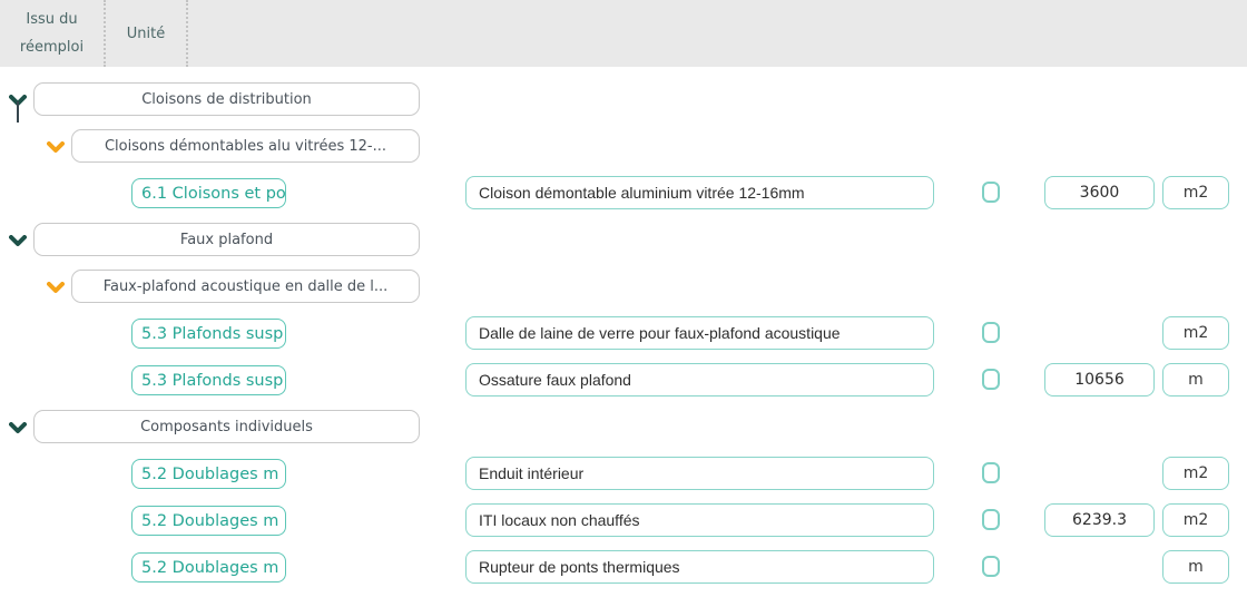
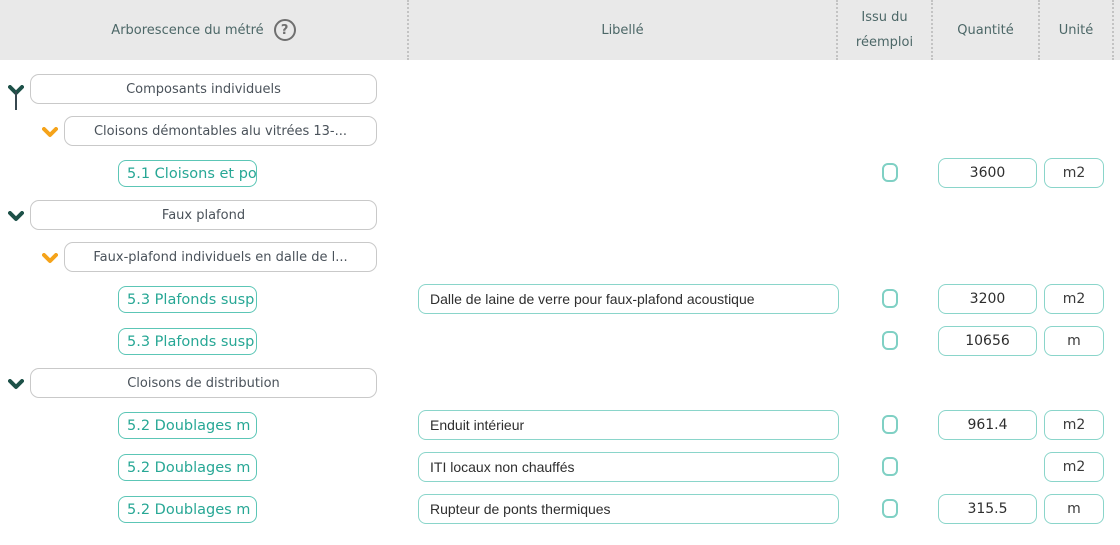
+ Arborescence du métré
+ ?
+ Libellé
  Issu du
  réemploi
+ Quantité
  Unité
- Cloisons de distribution
+ Composants individuels
- Cloisons démontables alu vitrées 12-...
+ Cloisons démontables alu vitrées 13-...
- 6.1 Cloisons et po
+ 5.1 Cloisons et po
- Cloison démontable aluminium vitrée 12-16mm
  3600
  m2
  Faux plafond
- Faux-plafond acoustique en dalle de l...
+ Faux-plafond individuels en dalle de l...
  5.3 Plafonds susp
  Dalle de laine de verre pour faux-plafond acoustique
+ 3200
  m2
  5.3 Plafonds susp
- Ossature faux plafond
  10656
  m
- Composants individuels
+ Cloisons de distribution
  5.2 Doublages m
  Enduit intérieur
+ 961.4
  m2
  5.2 Doublages m
  ITI locaux non chauffés
- 6239.3
  m2
  5.2 Doublages m
  Rupteur de ponts thermiques
+ 315.5
  m
